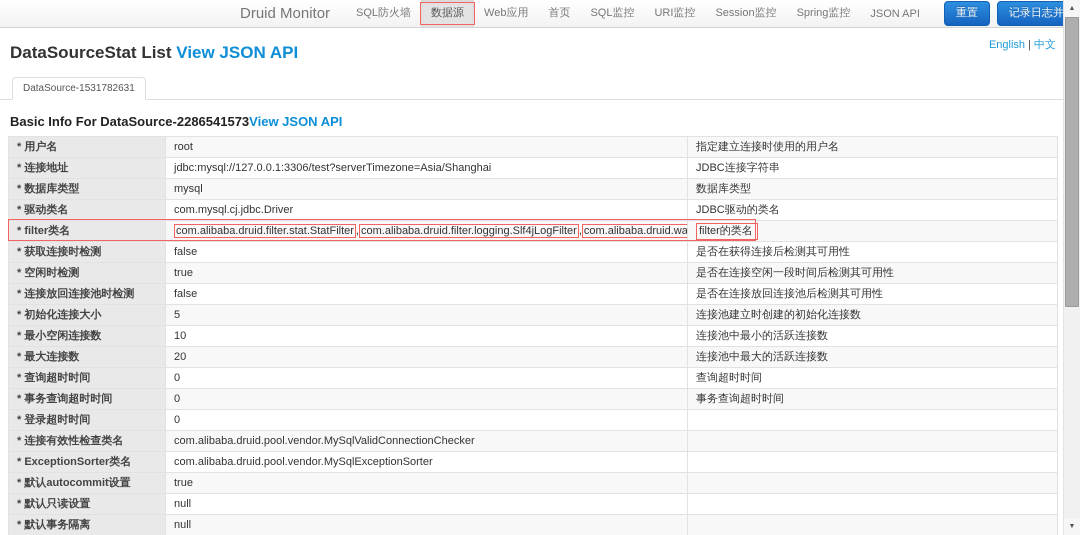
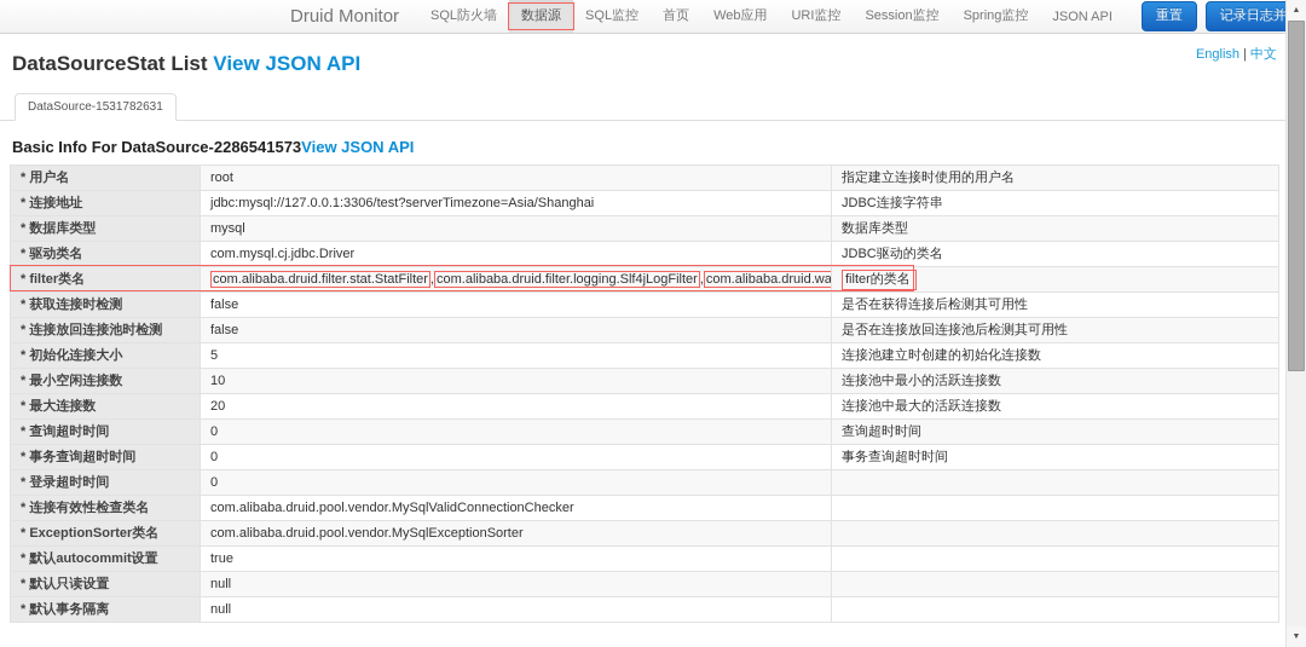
  Druid Monitor
  SQL防火墙
  数据源
- Web应用
+ SQL监控
  首页
- SQL监控
+ Web应用
  URI监控
  Session监控
  Spring监控
  JSON API
  重置
  记录日志并
  English | 中文
  DataSourceStat List View JSON API
  DataSource-1531782631
  Basic Info For DataSource-2286541573View JSON API
  * 用户名	root	指定建立连接时使用的用户名
  * 连接地址	jdbc:mysql://127.0.0.1:3306/test?serverTimezone=Asia/Shanghai	JDBC连接字符串
  * 数据库类型	mysql	数据库类型
  * 驱动类名	com.mysql.cj.jdbc.Driver	JDBC驱动的类名
  * 获取连接时检测	false	是否在获得连接后检测其可用性
- * 空闲时检测	true	是否在连接空闲一段时间后检测其可用性
  * 连接放回连接池时检测	false	是否在连接放回连接池后检测其可用性
  * 初始化连接大小	5	连接池建立时创建的初始化连接数
  * 最小空闲连接数	10	连接池中最小的活跃连接数
  * 最大连接数	20	连接池中最大的活跃连接数
  * 查询超时时间	0	查询超时时间
  * 事务查询超时时间	0	事务查询超时时间
  * 登录超时时间	0
  * 连接有效性检查类名	com.alibaba.druid.pool.vendor.MySqlValidConnectionChecker
  * ExceptionSorter类名	com.alibaba.druid.pool.vendor.MySqlExceptionSorter
  * 默认autocommit设置	true
  * 默认只读设置	null
  * 默认事务隔离	null
